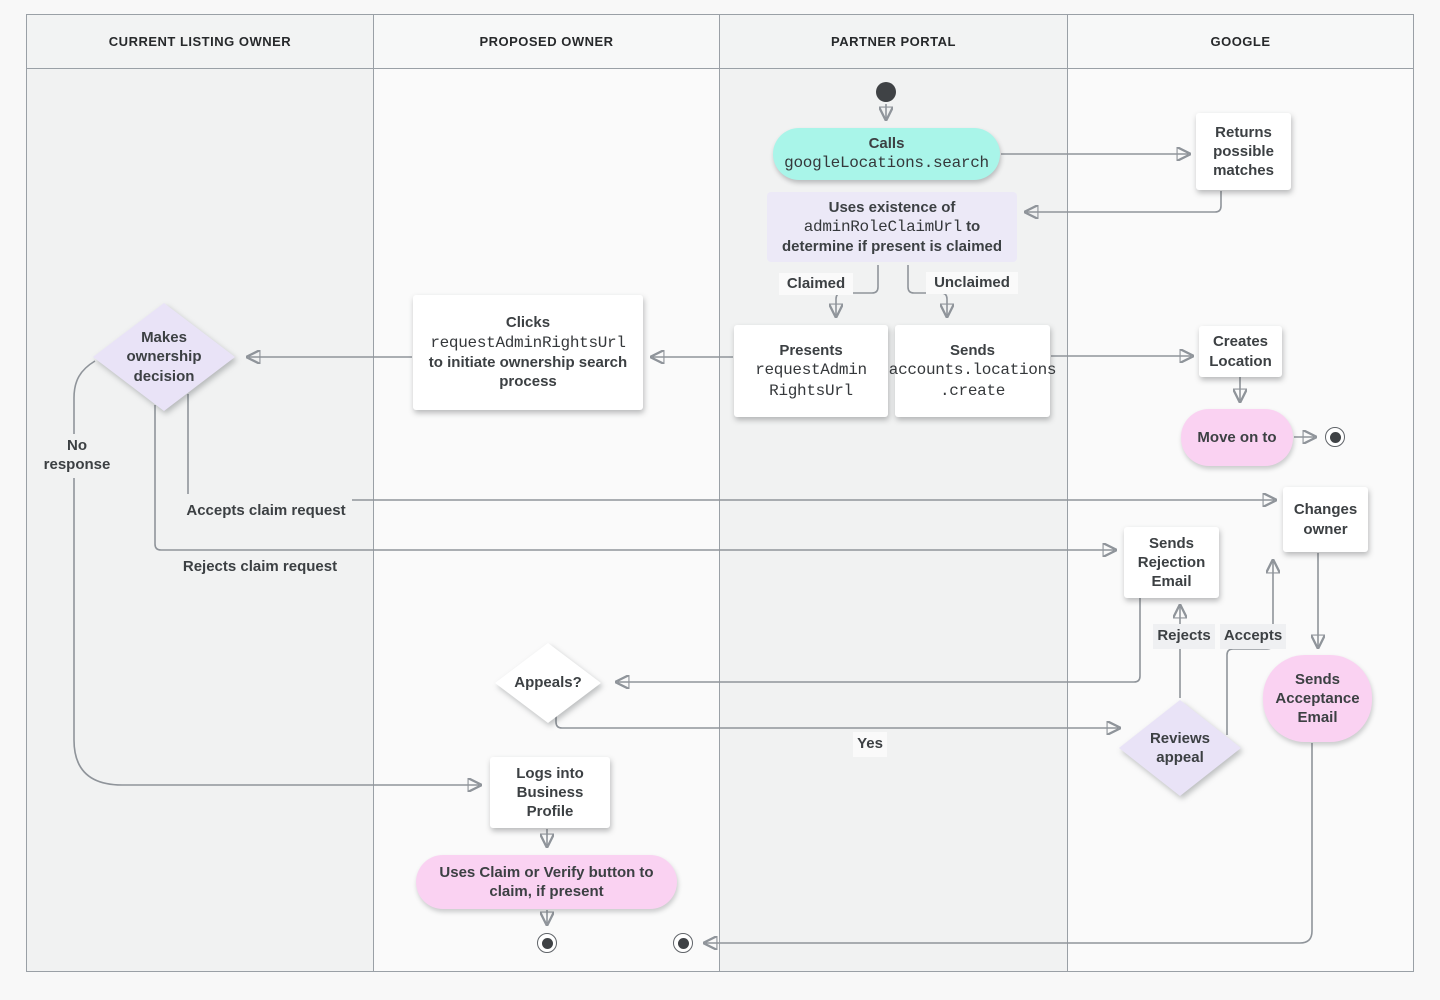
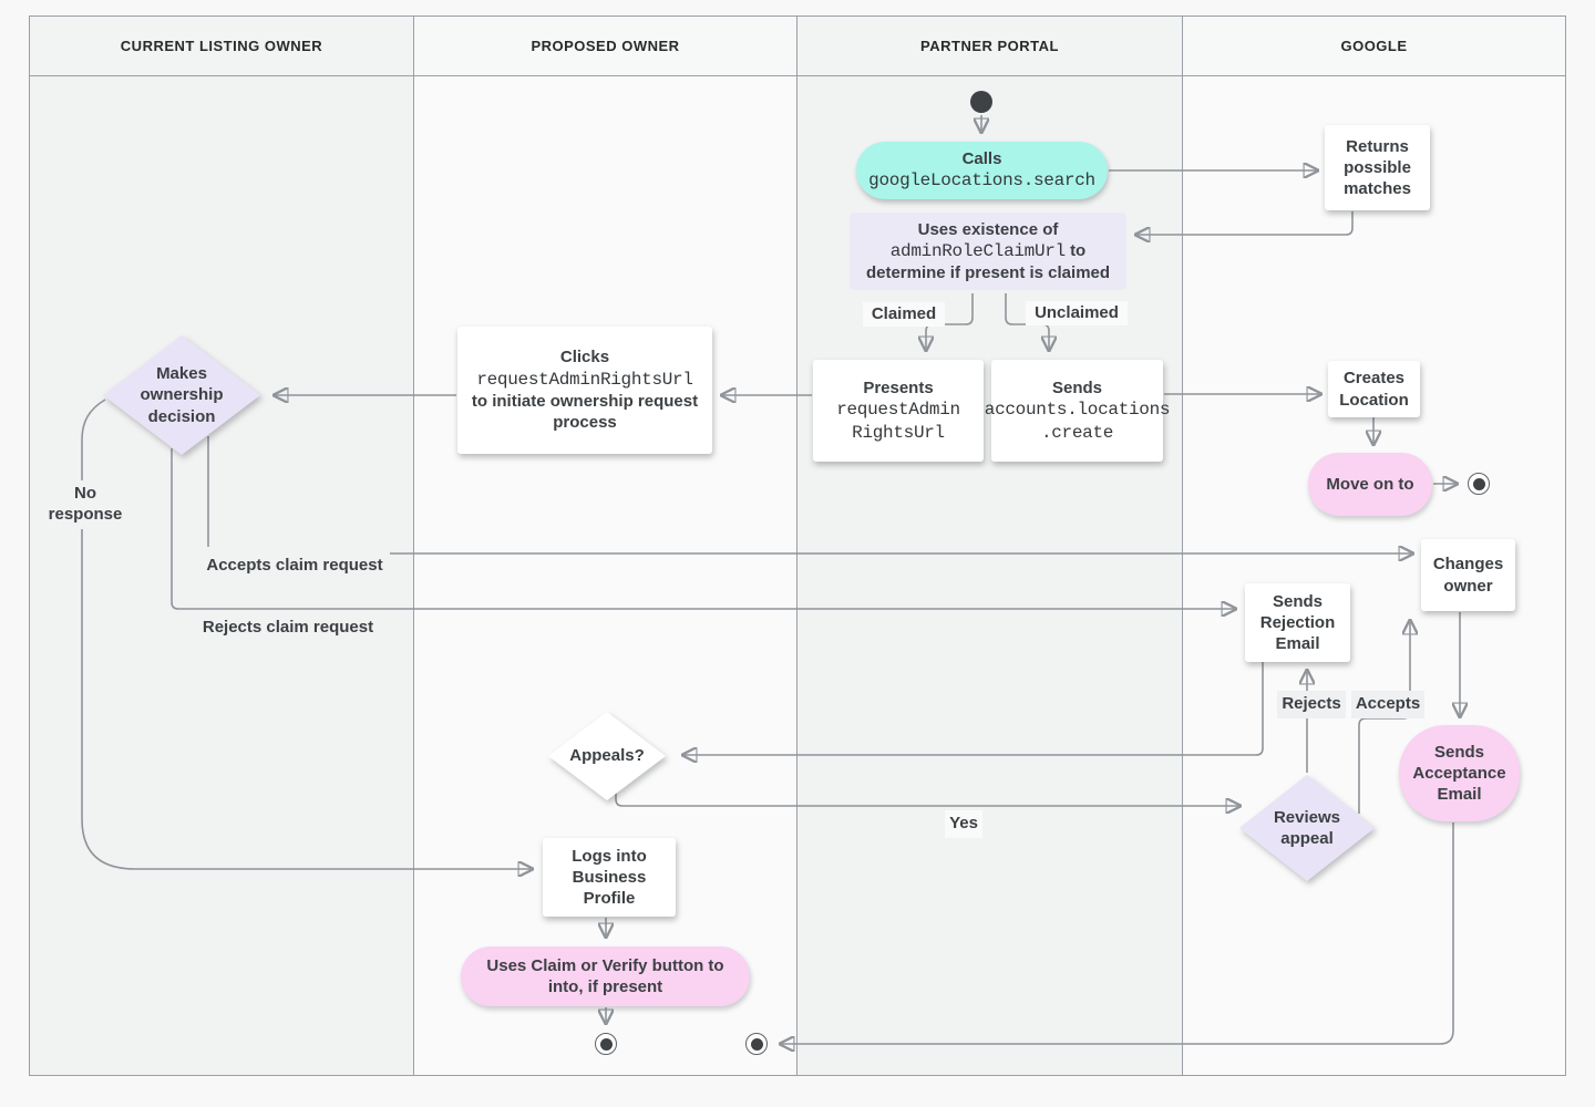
  CURRENT LISTING OWNER
  PROPOSED OWNER
  PARTNER PORTAL
  GOOGLE
  Claimed
  Unclaimed
  No response
  Accepts claim request
  Rejects claim request
  Yes
  Rejects
  Accepts
  Calls
  googleLocations.search
  Returns possible matches
  Uses existence of
  adminRoleClaimUrl to
  determine if present is claimed
  Presents
  requestAdmin
  RightsUrl
  Sends
  accounts.locations
  .create
  Clicks
  requestAdminRightsUrl
- to initiate ownership search process
+ to initiate ownership request process
  Makes ownership decision
  Creates Location
  Move on to
  Changes owner
  Sends Rejection Email
  Appeals?
  Reviews appeal
  Sends Acceptance Email
  Logs into Business Profile
- Uses Claim or Verify button to claim, if present
+ Uses Claim or Verify button to into, if present
